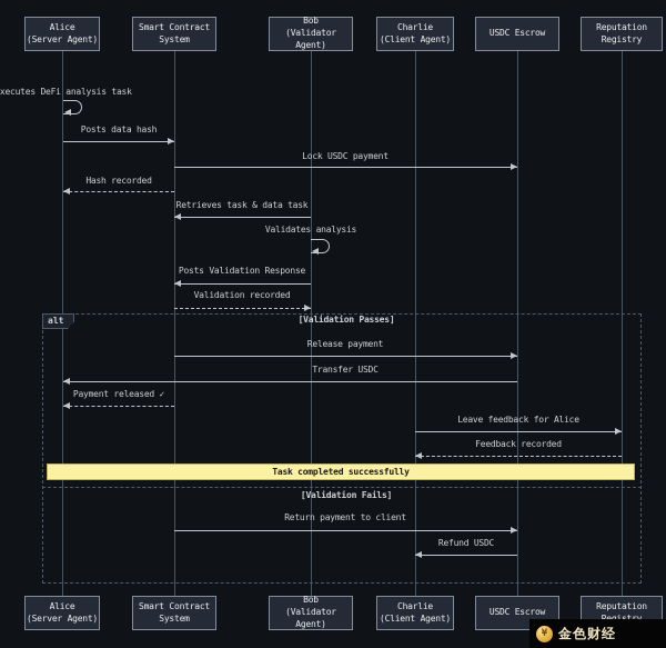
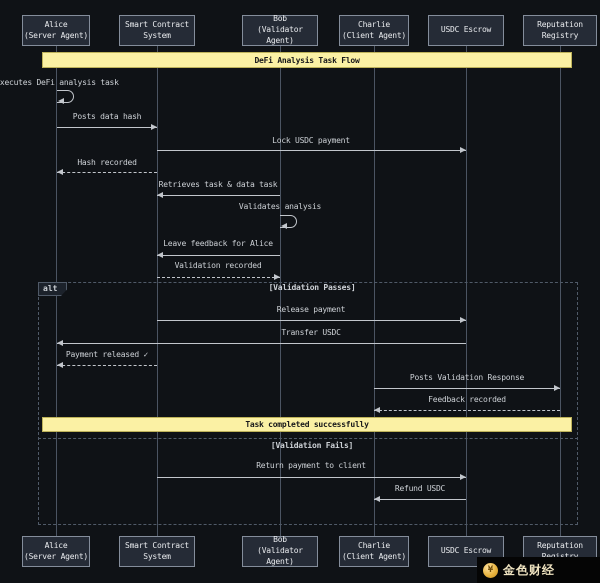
  Alice
  (Server Agent)
  Smart Contract
  System
  Bob
  (Validator Agent)
  Charlie
  (Client Agent)
  USDC Escrow
  Reputation
  Registry
+ DeFi Analysis Task Flow
  xecutes DeFi analysis task
  Posts data hash
  Lock USDC payment
  Hash recorded
  Retrieves task & data task
  Validates analysis
- Posts Validation Response
+ Leave feedback for Alice
  Validation recorded
  alt
  [Validation Passes]
  Release payment
  Transfer USDC
  Payment released ✓
- Leave feedback for Alice
+ Posts Validation Response
  Feedback recorded
  Task completed successfully
  [Validation Fails]
  Return payment to client
  Refund USDC
  Alice
  (Server Agent)
  Smart Contract
  System
  Bob
  (Validator Agent)
  Charlie
  (Client Agent)
  USDC Escrow
  Reputation
  Registry
  ¥
  金色财经
